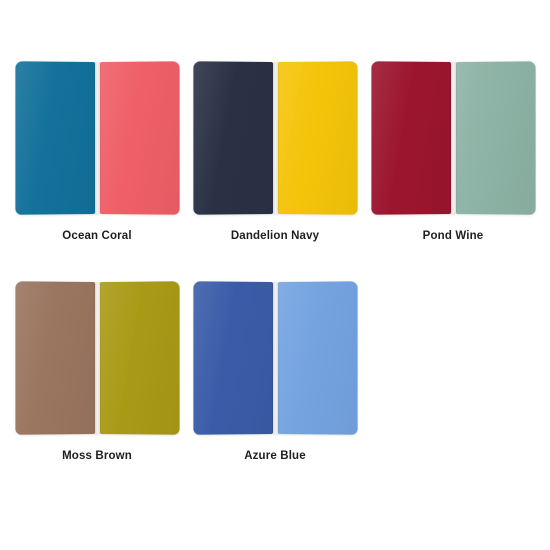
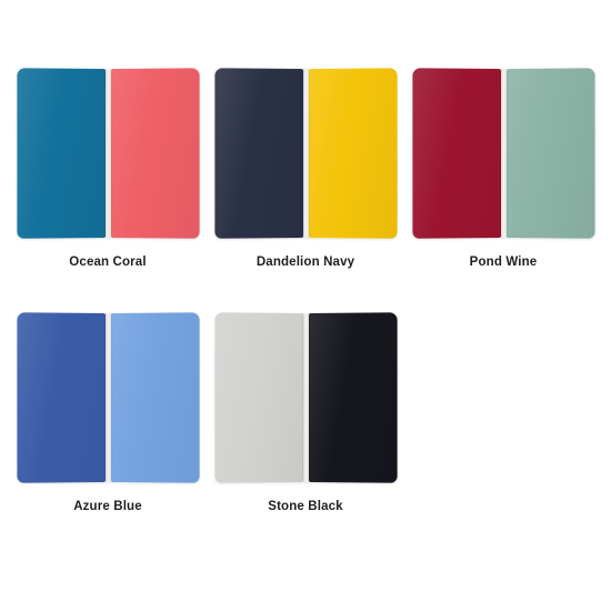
  Ocean Coral
  Dandelion Navy
  Pond Wine
- Moss Brown
  Azure Blue
+ Stone Black
